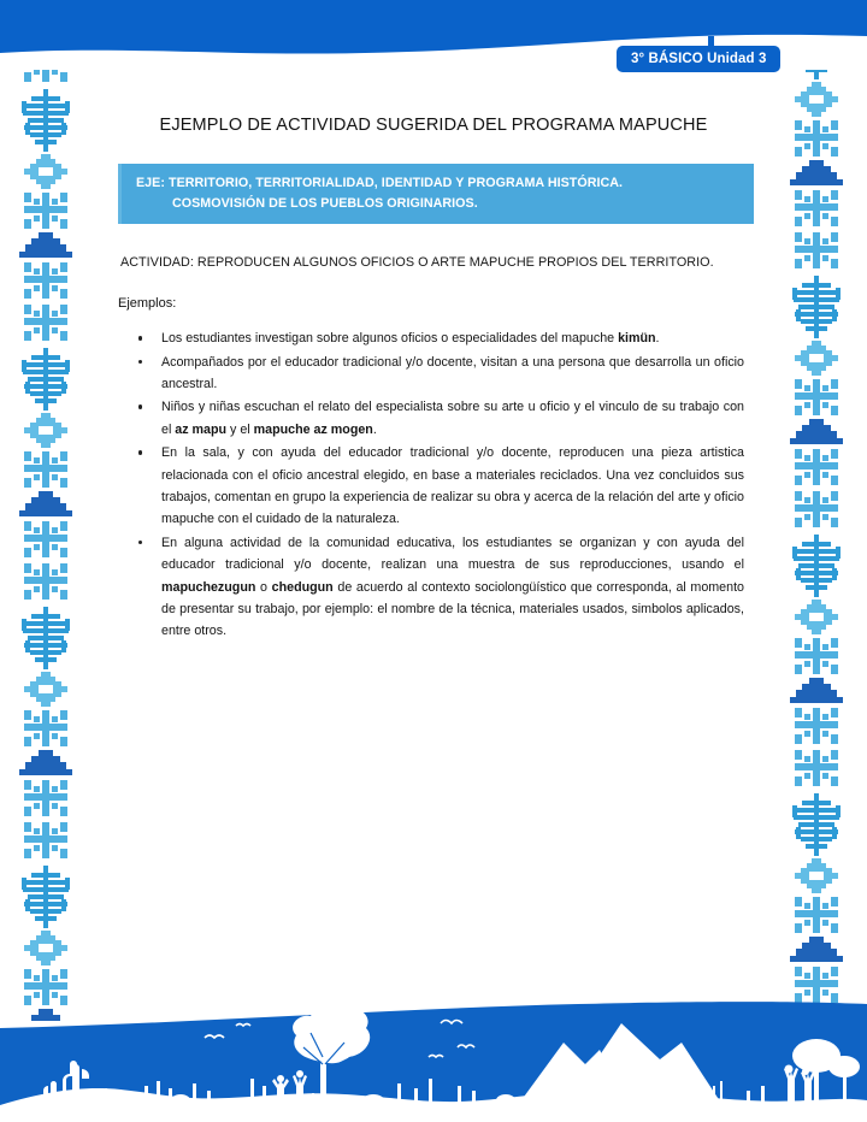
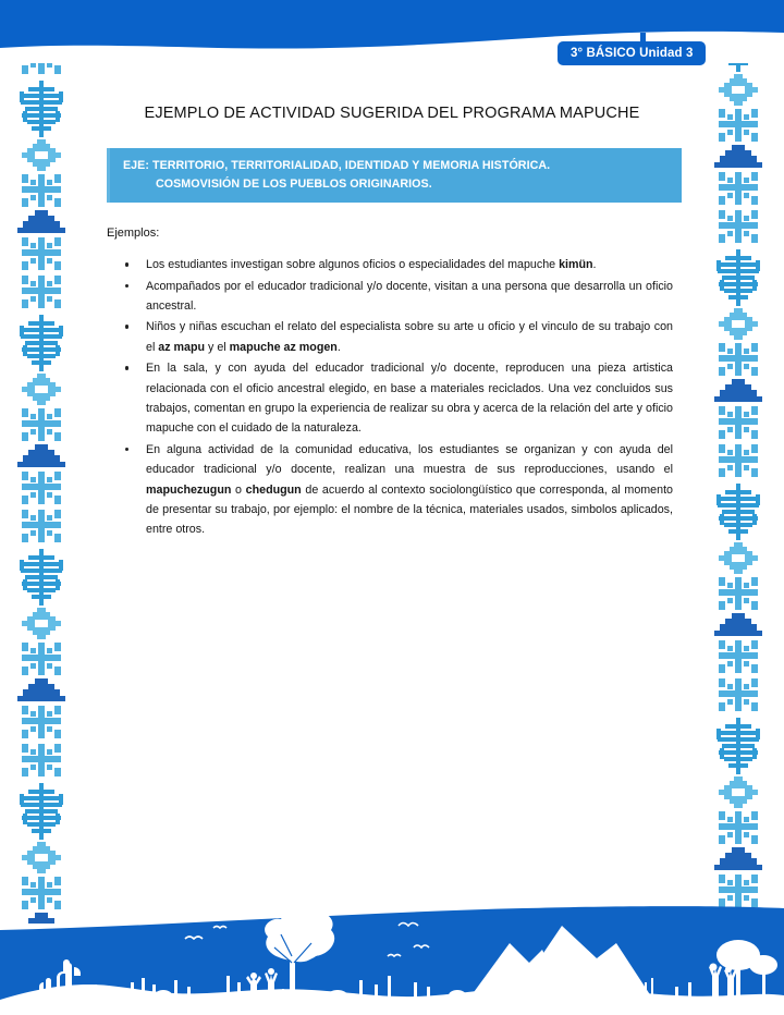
  3° BÁSICO Unidad 3
  EJEMPLO DE ACTIVIDAD SUGERIDA DEL PROGRAMA MAPUCHE
- EJE: TERRITORIO, TERRITORIALIDAD, IDENTIDAD Y PROGRAMA HISTÓRICA.
+ EJE: TERRITORIO, TERRITORIALIDAD, IDENTIDAD Y MEMORIA HISTÓRICA.
  COSMOVISIÓN DE LOS PUEBLOS ORIGINARIOS.
- ACTIVIDAD: REPRODUCEN ALGUNOS OFICIOS O ARTE MAPUCHE PROPIOS DEL TERRITORIO.
  Ejemplos:
  Los estudiantes investigan sobre algunos oficios o especialidades del mapuche kimün.
  Acompañados por el educador tradicional y/o docente, visitan a una persona que desarrolla un oficio ancestral.
  Niños y niñas escuchan el relato del especialista sobre su arte u oficio y el vinculo de su trabajo con el az mapu y el mapuche az mogen.
  En la sala, y con ayuda del educador tradicional y/o docente, reproducen una pieza artistica relacionada con el oficio ancestral elegido, en base a materiales reciclados. Una vez concluidos sus trabajos, comentan en grupo la experiencia de realizar su obra y acerca de la relación del arte y oficio mapuche con el cuidado de la naturaleza.
  En alguna actividad de la comunidad educativa, los estudiantes se organizan y con ayuda del educador tradicional y/o docente, realizan una muestra de sus reproducciones, usando el mapuchezugun o chedugun de acuerdo al contexto sociolongüístico que corresponda, al momento de presentar su trabajo, por ejemplo: el nombre de la técnica, materiales usados, simbolos aplicados, entre otros.
